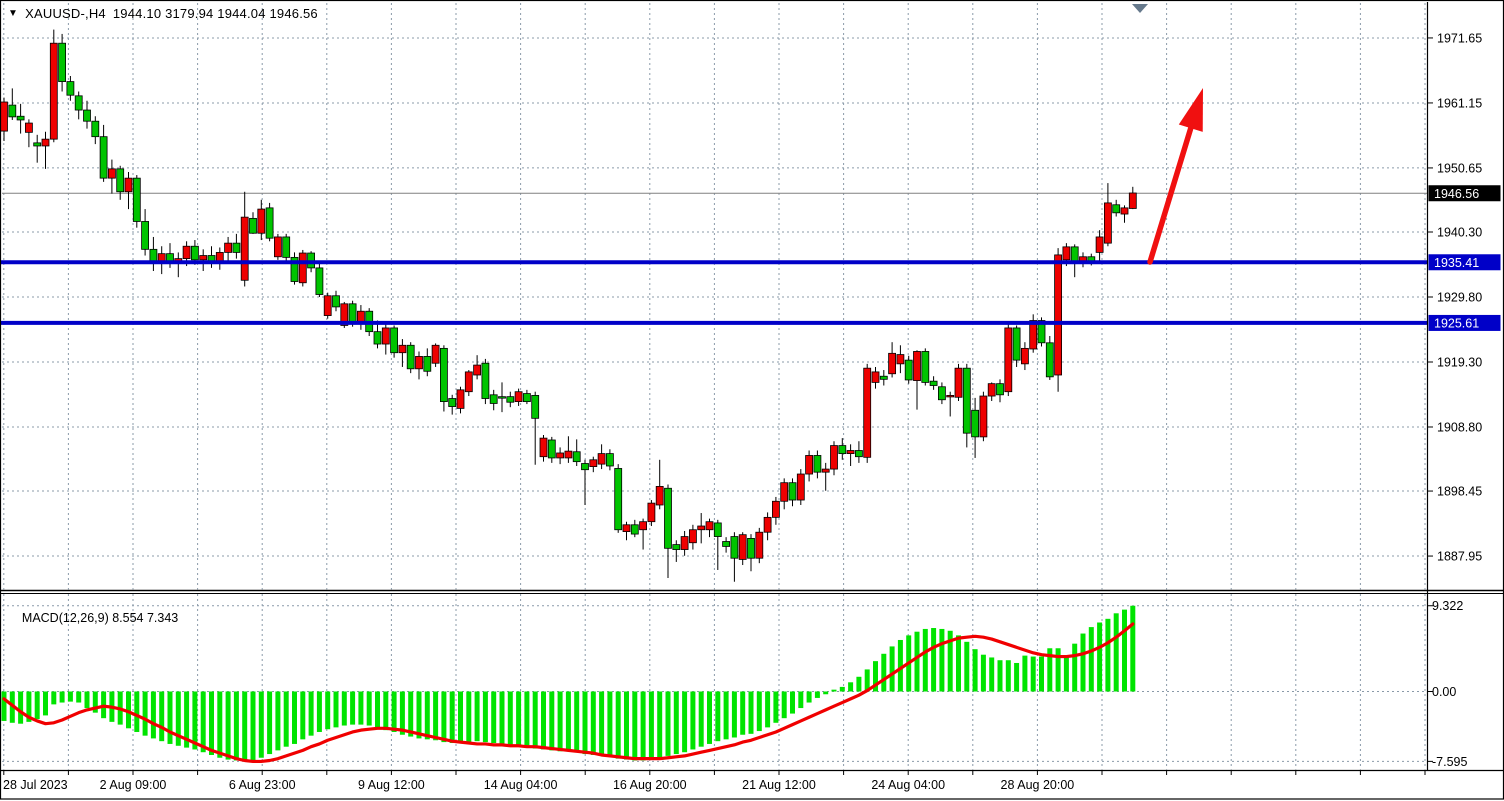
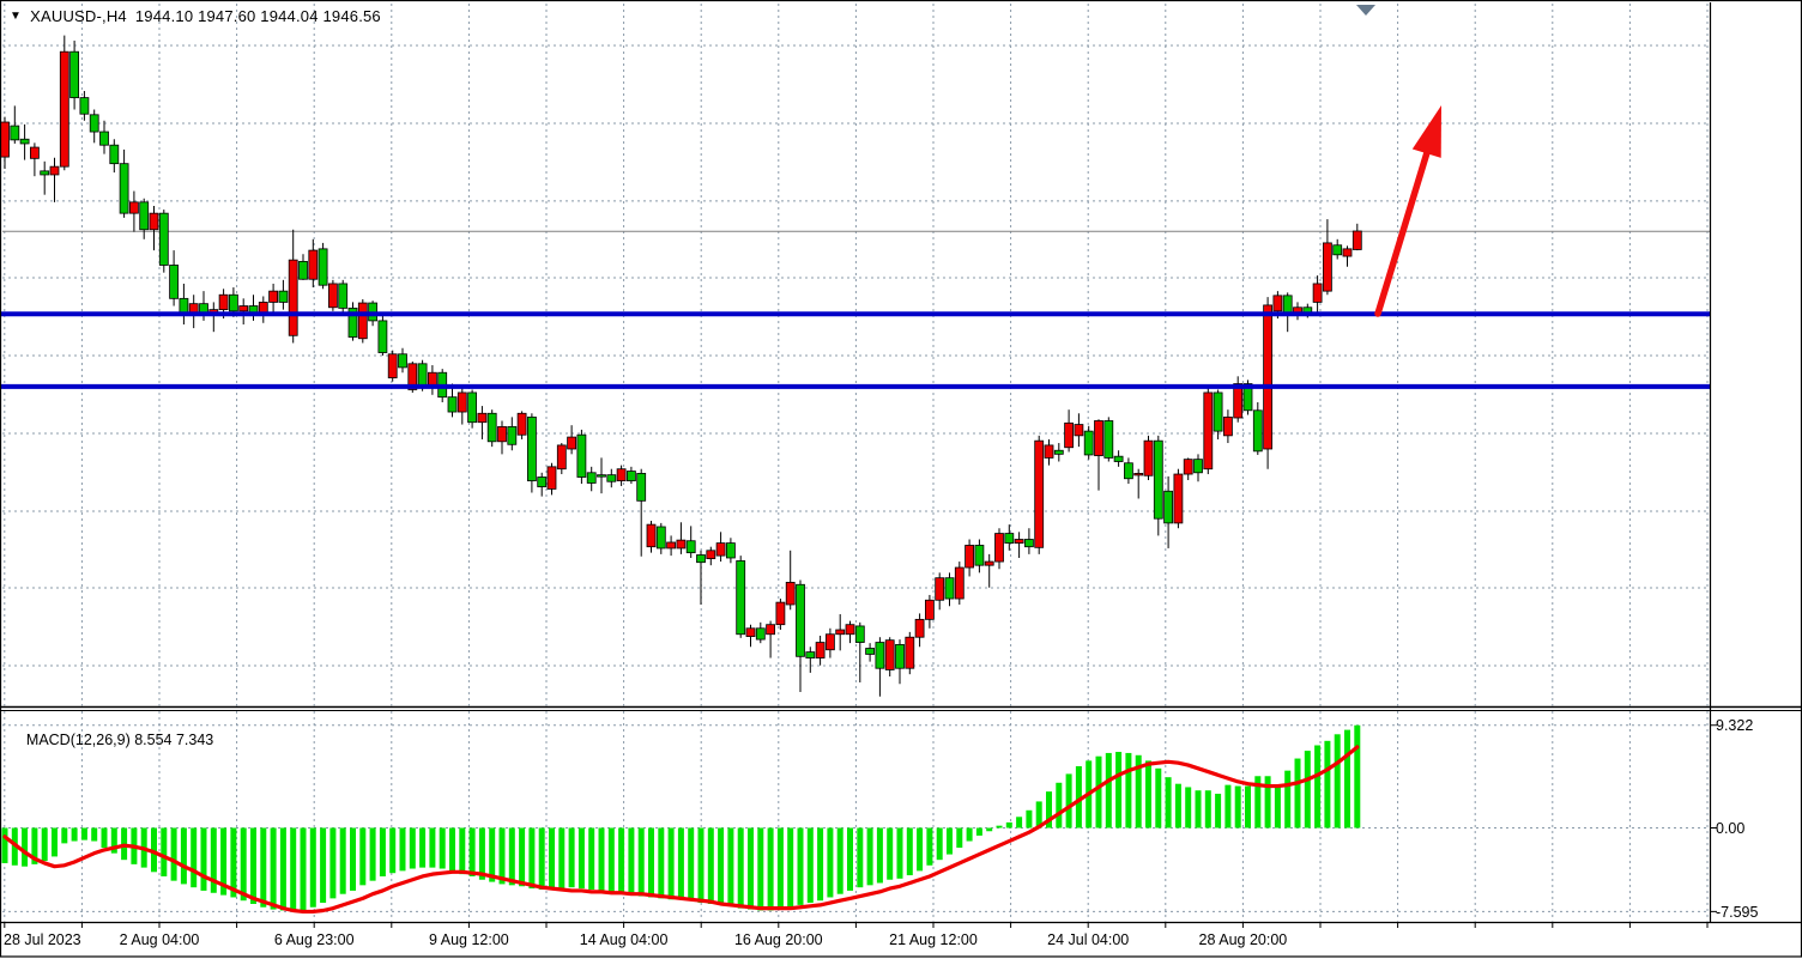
- 1971.65
- 1961.15
- 1950.65
- 1940.30
- 1929.80
- 1919.30
- 1908.80
- 1898.45
- 1887.95
- 1946.56
- 1935.41
- 1925.61
  9.322
  0.00
  -7.595
  28 Jul 2023
- 2 Aug 09:00
+ 2 Aug 04:00
  6 Aug 23:00
  9 Aug 12:00
  14 Aug 04:00
  16 Aug 20:00
  21 Aug 12:00
- 24 Aug 04:00
+ 24 Jul 04:00
  28 Aug 20:00
  ▼
  XAUUSD-,H4
- 1944.10 3179.94 1944.04 1946.56
+ 1944.10 1947.60 1944.04 1946.56
  MACD(12,26,9) 8.554 7.343
